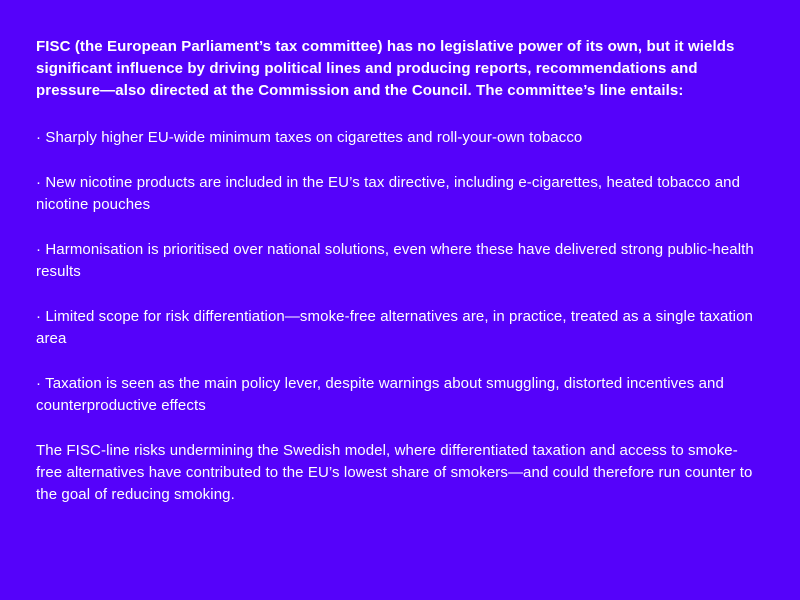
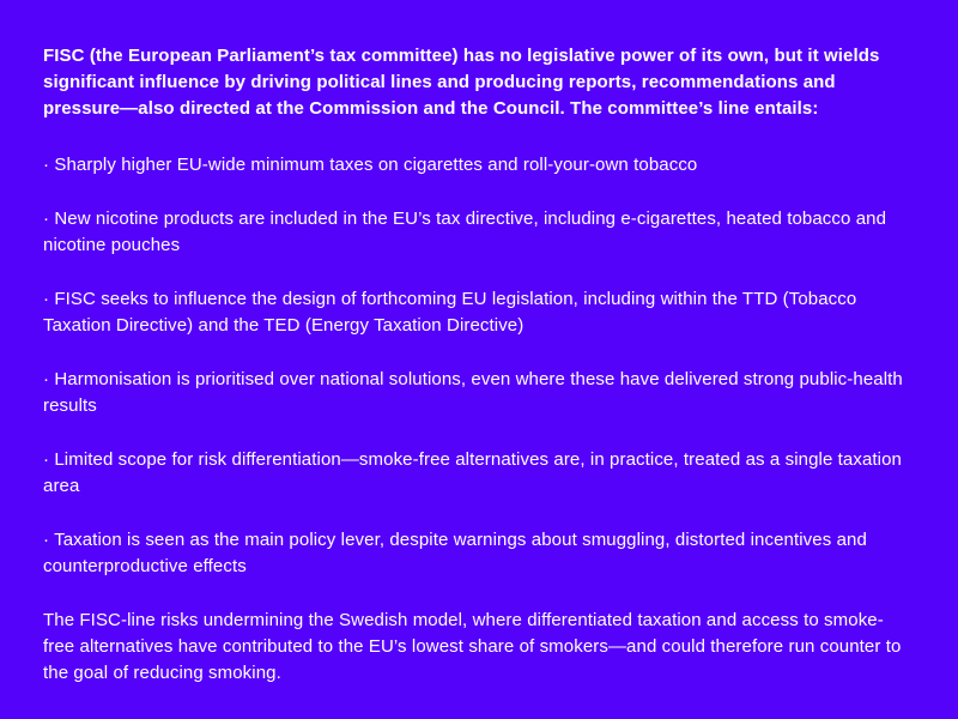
  FISC (the European Parliament’s tax committee) has no legislative power of its own, but it wields significant influence by driving political lines and producing reports, recommendations and pressure—also directed at the Commission and the Council. The committee’s line entails:
  · Sharply higher EU-wide minimum taxes on cigarettes and roll-your-own tobacco
  · New nicotine products are included in the EU’s tax directive, including e-cigarettes, heated tobacco and nicotine pouches
+ · FISC seeks to influence the design of forthcoming EU legislation, including within the TTD (Tobacco Taxation Directive) and the TED (Energy Taxation Directive)
  · Harmonisation is prioritised over national solutions, even where these have delivered strong public-health results
  · Limited scope for risk differentiation—smoke-free alternatives are, in practice, treated as a single taxation area
  · Taxation is seen as the main policy lever, despite warnings about smuggling, distorted incentives and counterproductive effects
  The FISC-line risks undermining the Swedish model, where differentiated taxation and access to smoke-free alternatives have contributed to the EU’s lowest share of smokers—and could therefore run counter to the goal of reducing smoking.
